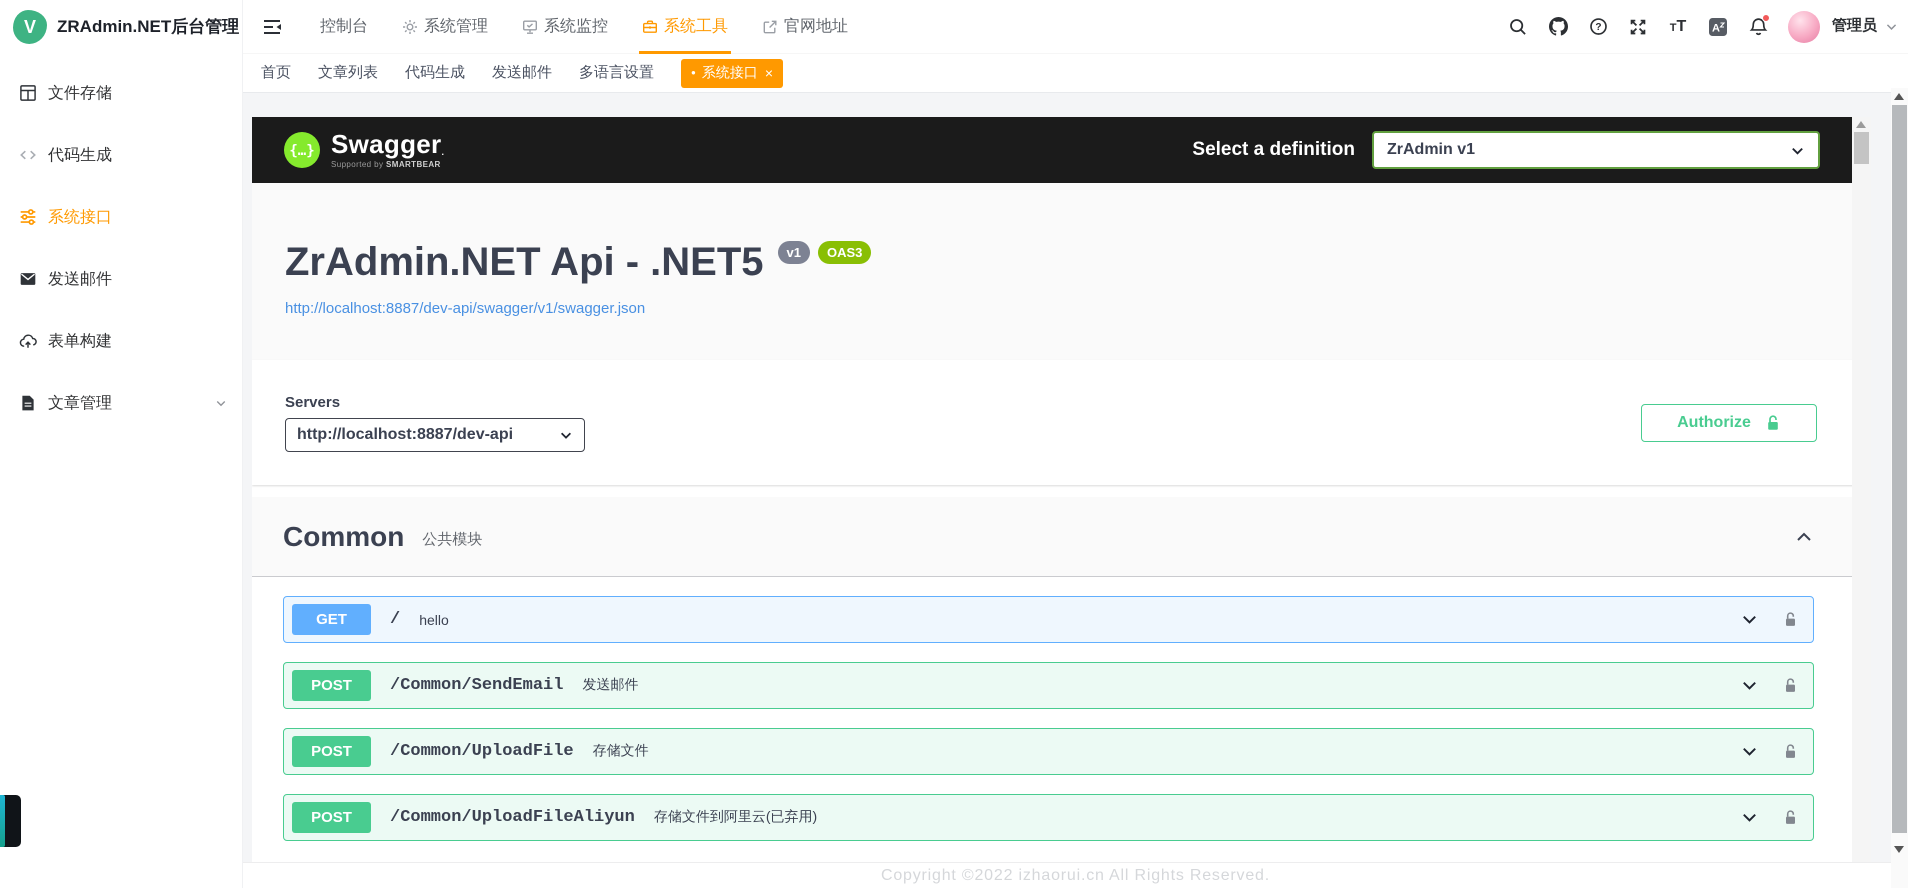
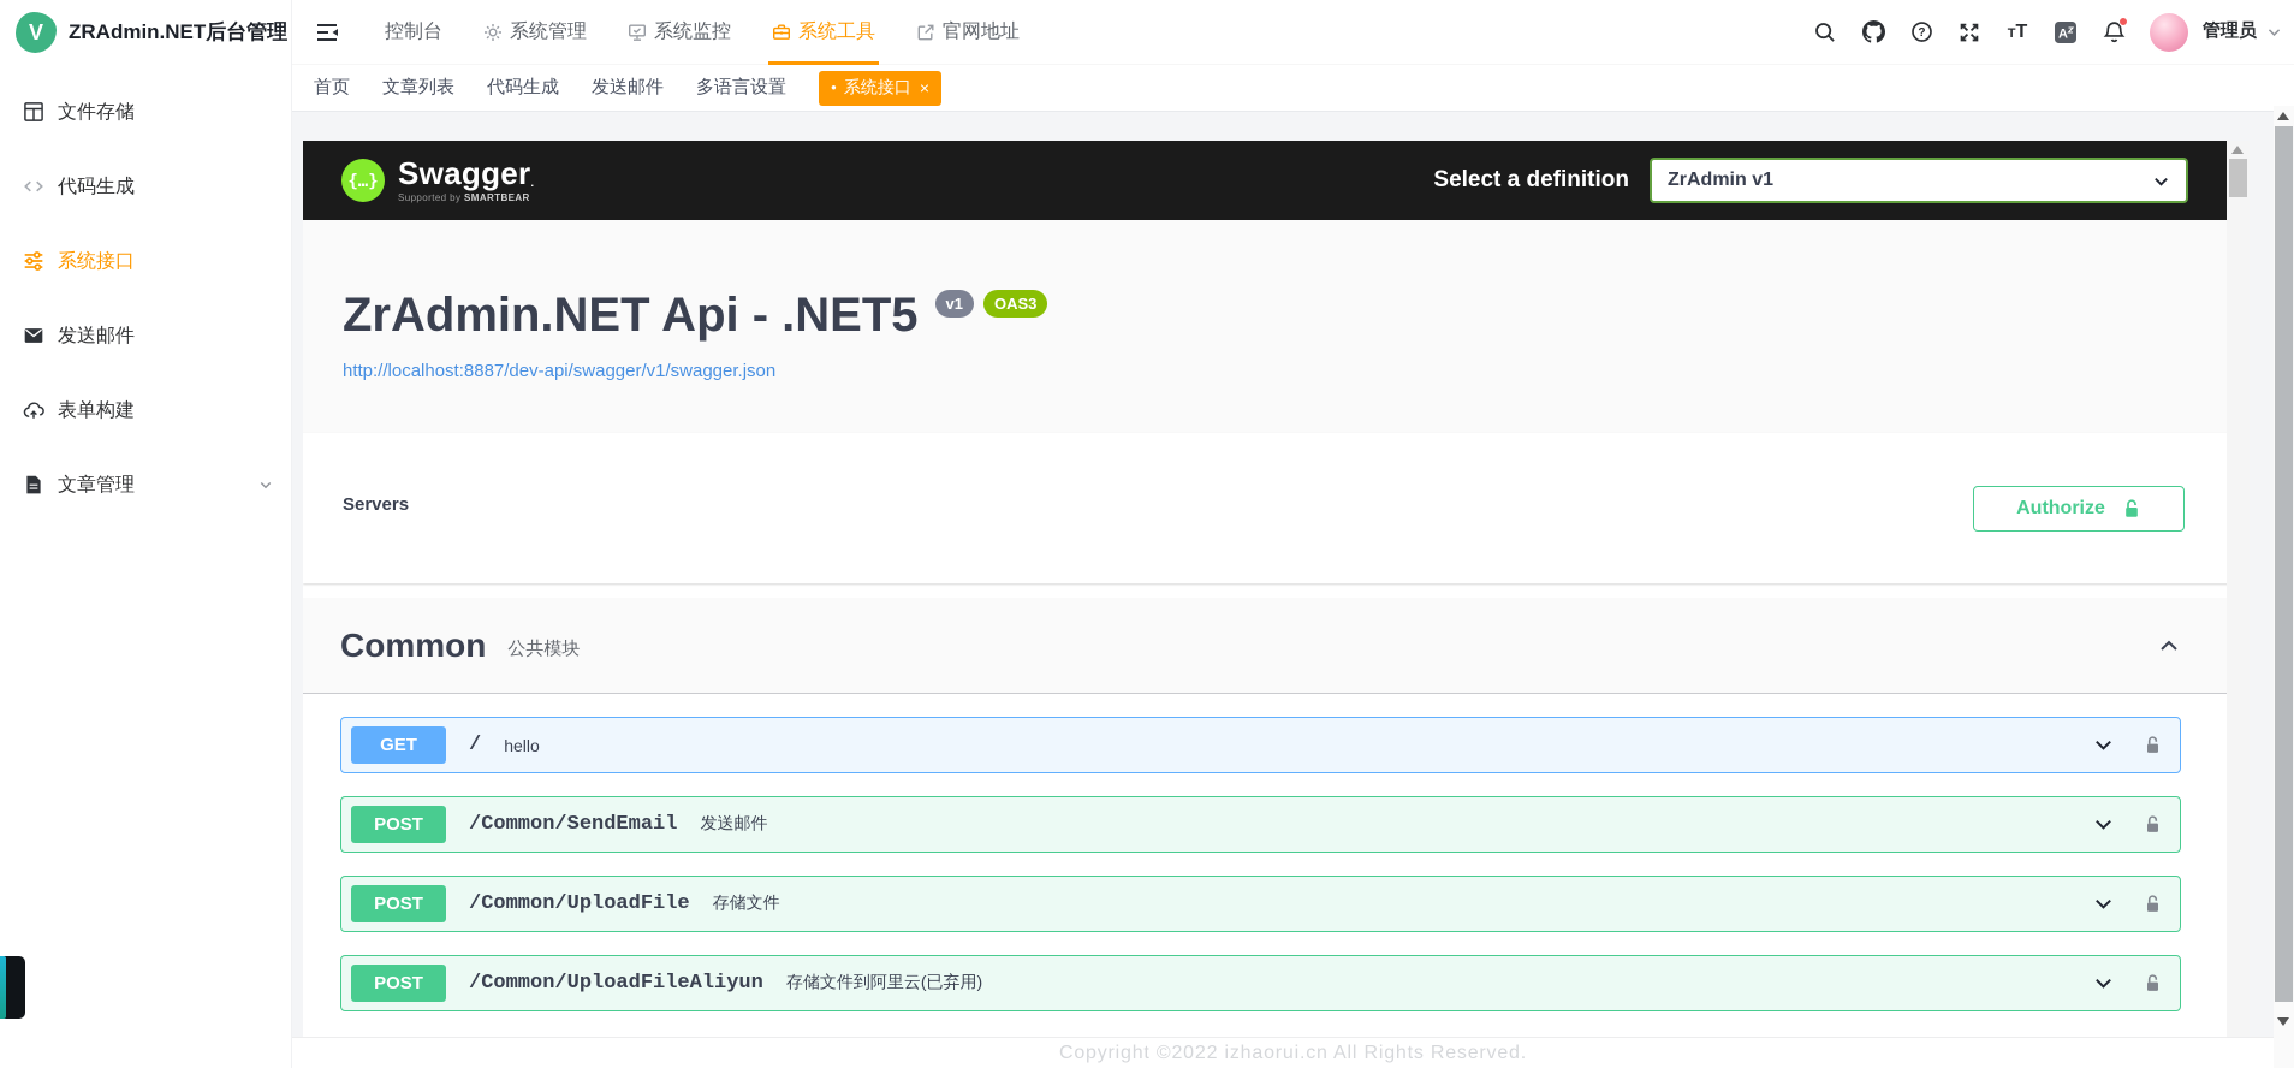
  V
  ZRAdmin.NET后台管理
  文件存储
  代码生成
  系统接口
  发送邮件
  表单构建
  文章管理
  控制台
  系统管理
  系统监控
  系统工具
  官网地址
  ?
  TT
  A
  管理员
  首页
  文章列表
  代码生成
  发送邮件
  多语言设置
  ●
  系统接口
  ×
  {…}
  Swagger.
  Supported by SMARTBEAR
  Select a definition
  ZrAdmin v1
  ZrAdmin.NET Api - .NET5
  v1
  OAS3
  http://localhost:8887/dev-api/swagger/v1/swagger.json
  Servers
- http://localhost:8887/dev-api
  Authorize
  Common
  公共模块
  GET
  /
  hello
  POST
  /Common/SendEmail
  发送邮件
  POST
  /Common/UploadFile
  存储文件
  POST
  /Common/UploadFileAliyun
  存储文件到阿里云(已弃用)
  Copyright ©2022 izhaorui.cn All Rights Reserved.
